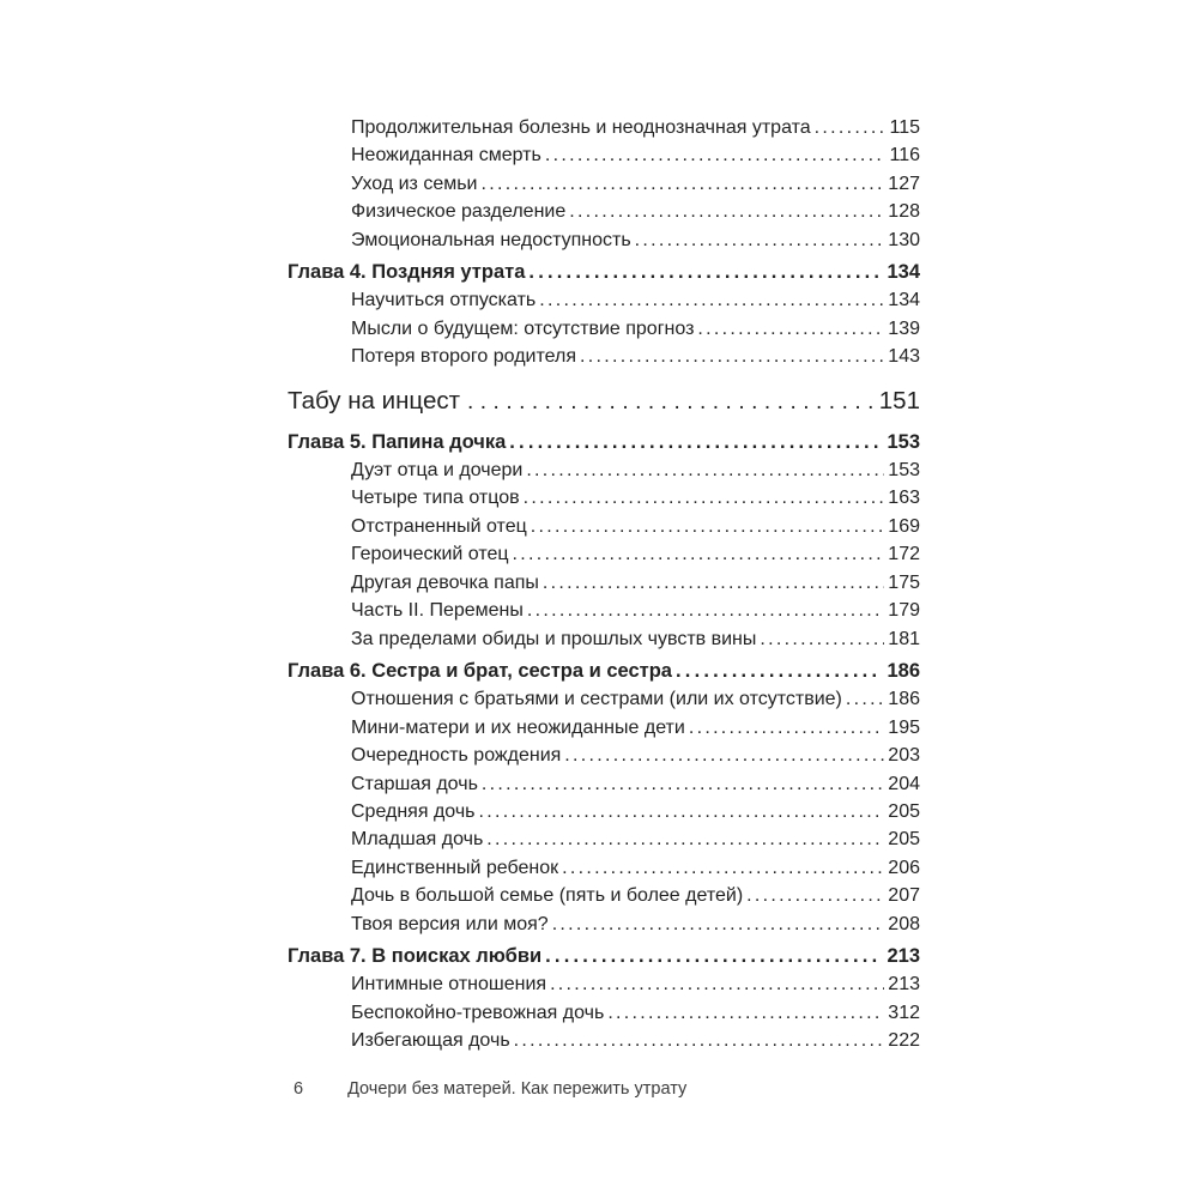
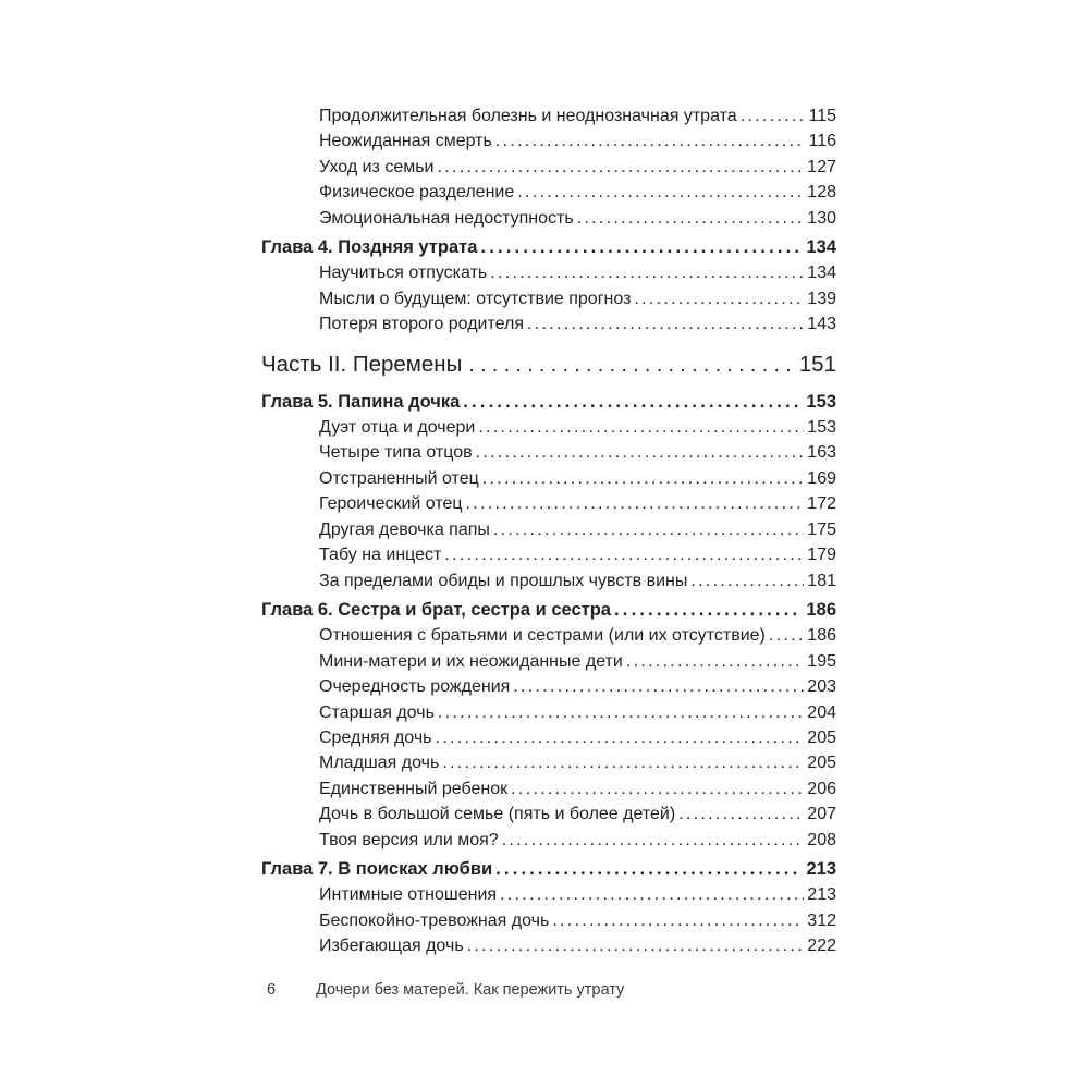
  Продолжительная болезнь и неоднозначная утрата
  115
  Неожиданная смерть
  116
  Уход из семьи
  127
  Физическое разделение
  128
  Эмоциональная недоступность
  130
  Глава 4. Поздняя утрата
  134
  Научиться отпускать
  134
  Мысли о будущем: отсутствие прогноз
  139
  Потеря второго родителя
  143
- Табу на инцест
+ Часть II. Перемены
  151
  Глава 5. Папина дочка
  153
  Дуэт отца и дочери
  153
  Четыре типа отцов
  163
  Отстраненный отец
  169
  Героический отец
  172
  Другая девочка папы
  175
- Часть II. Перемены
+ Табу на инцест
  179
  За пределами обиды и прошлых чувств вины
  181
  Глава 6. Сестра и брат, сестра и сестра
  186
  Отношения с братьями и сестрами (или их отсутствие)
  186
  Мини-матери и их неожиданные дети
  195
  Очередность рождения
  203
  Старшая дочь
  204
  Средняя дочь
  205
  Младшая дочь
  205
  Единственный ребенок
  206
  Дочь в большой семье (пять и более детей)
  207
  Твоя версия или моя?
  208
  Глава 7. В поисках любви
  213
  Интимные отношения
  213
  Беспокойно-тревожная дочь
  312
  Избегающая дочь
  222
  6
  Дочери без матерей. Как пережить утрату
